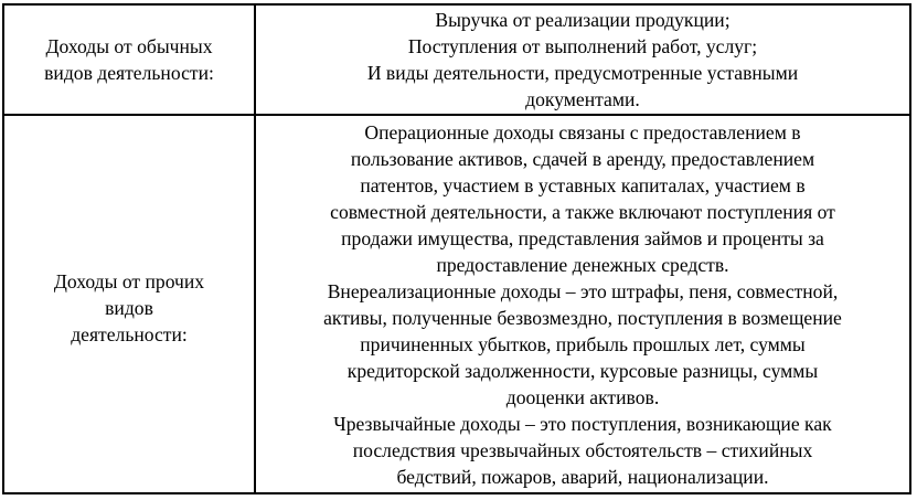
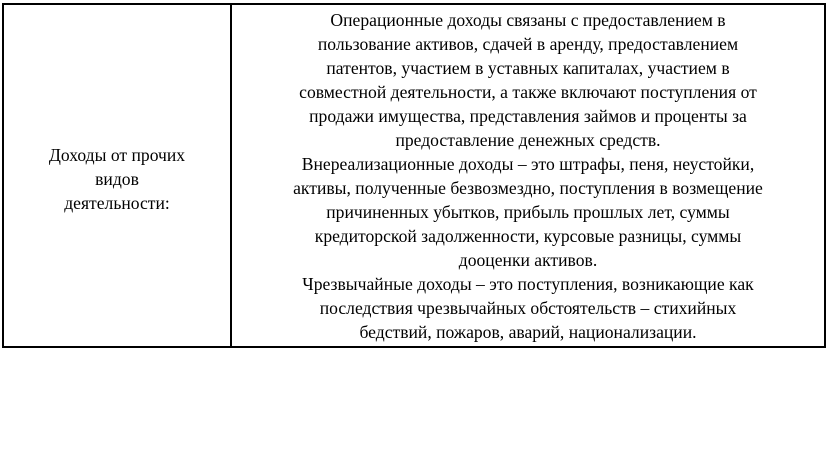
- Доходы от обычных видов деятельности:	Выручка от реализации продукции; Поступления от выполнений работ, услуг; И виды деятельности, предусмотренные уставными документами.
- Доходы от прочих видов деятельности:	Операционные доходы связаны с предоставлением в пользование активов, сдачей в аренду, предоставлением патентов, участием в уставных капиталах, участием в совместной деятельности, а также включают поступления от продажи имущества, представления займов и проценты за предоставление денежных средств. Внереализационные доходы – это штрафы, пеня, совместной, активы, полученные безвозмездно, поступления в возмещение причиненных убытков, прибыль прошлых лет, суммы кредиторской задолженности, курсовые разницы, суммы дооценки активов. Чрезвычайные доходы – это поступления, возникающие как последствия чрезвычайных обстоятельств – стихийных бедствий, пожаров, аварий, национализации.
+ Доходы от прочих видов деятельности:	Операционные доходы связаны с предоставлением в пользование активов, сдачей в аренду, предоставлением патентов, участием в уставных капиталах, участием в совместной деятельности, а также включают поступления от продажи имущества, представления займов и проценты за предоставление денежных средств. Внереализационные доходы – это штрафы, пеня, неустойки, активы, полученные безвозмездно, поступления в возмещение причиненных убытков, прибыль прошлых лет, суммы кредиторской задолженности, курсовые разницы, суммы дооценки активов. Чрезвычайные доходы – это поступления, возникающие как последствия чрезвычайных обстоятельств – стихийных бедствий, пожаров, аварий, национализации.
